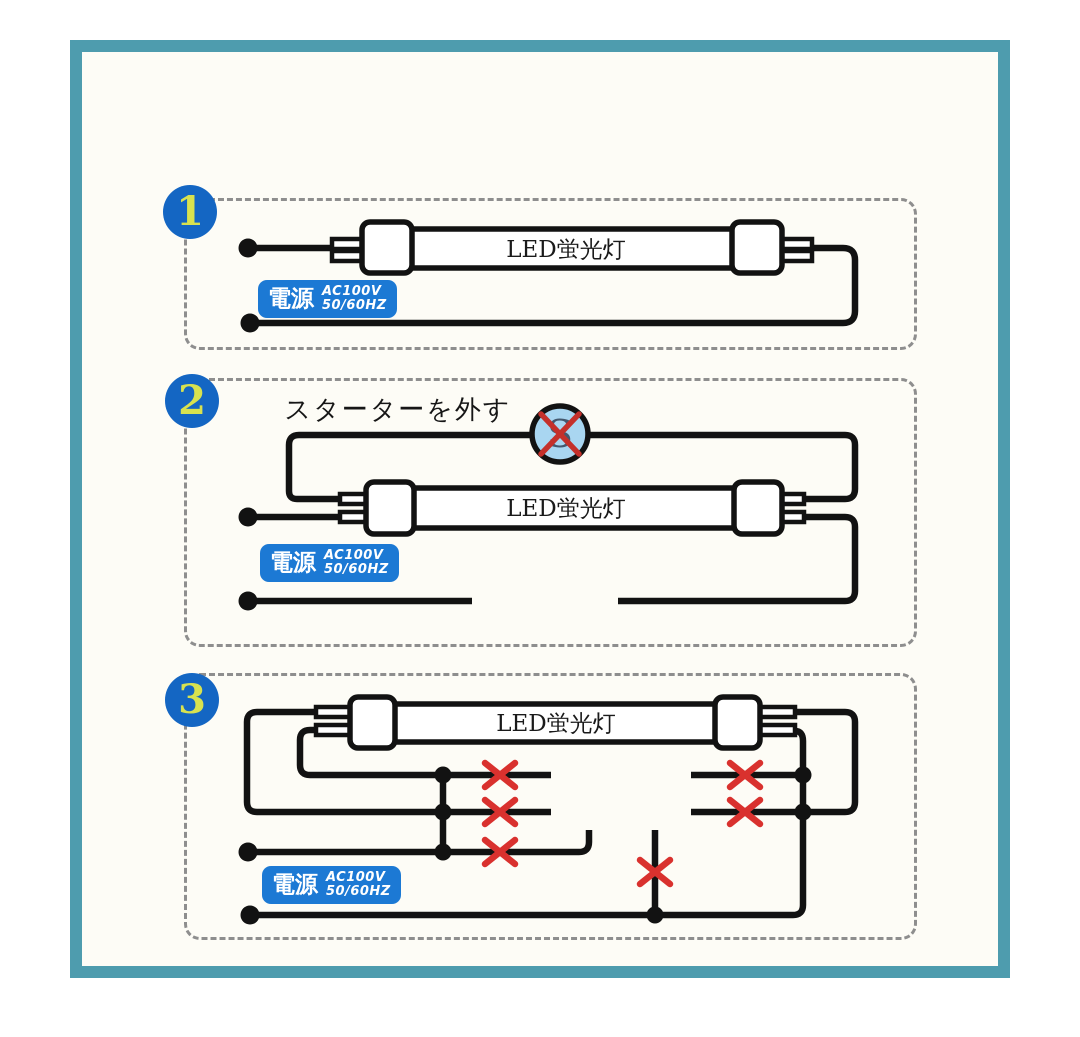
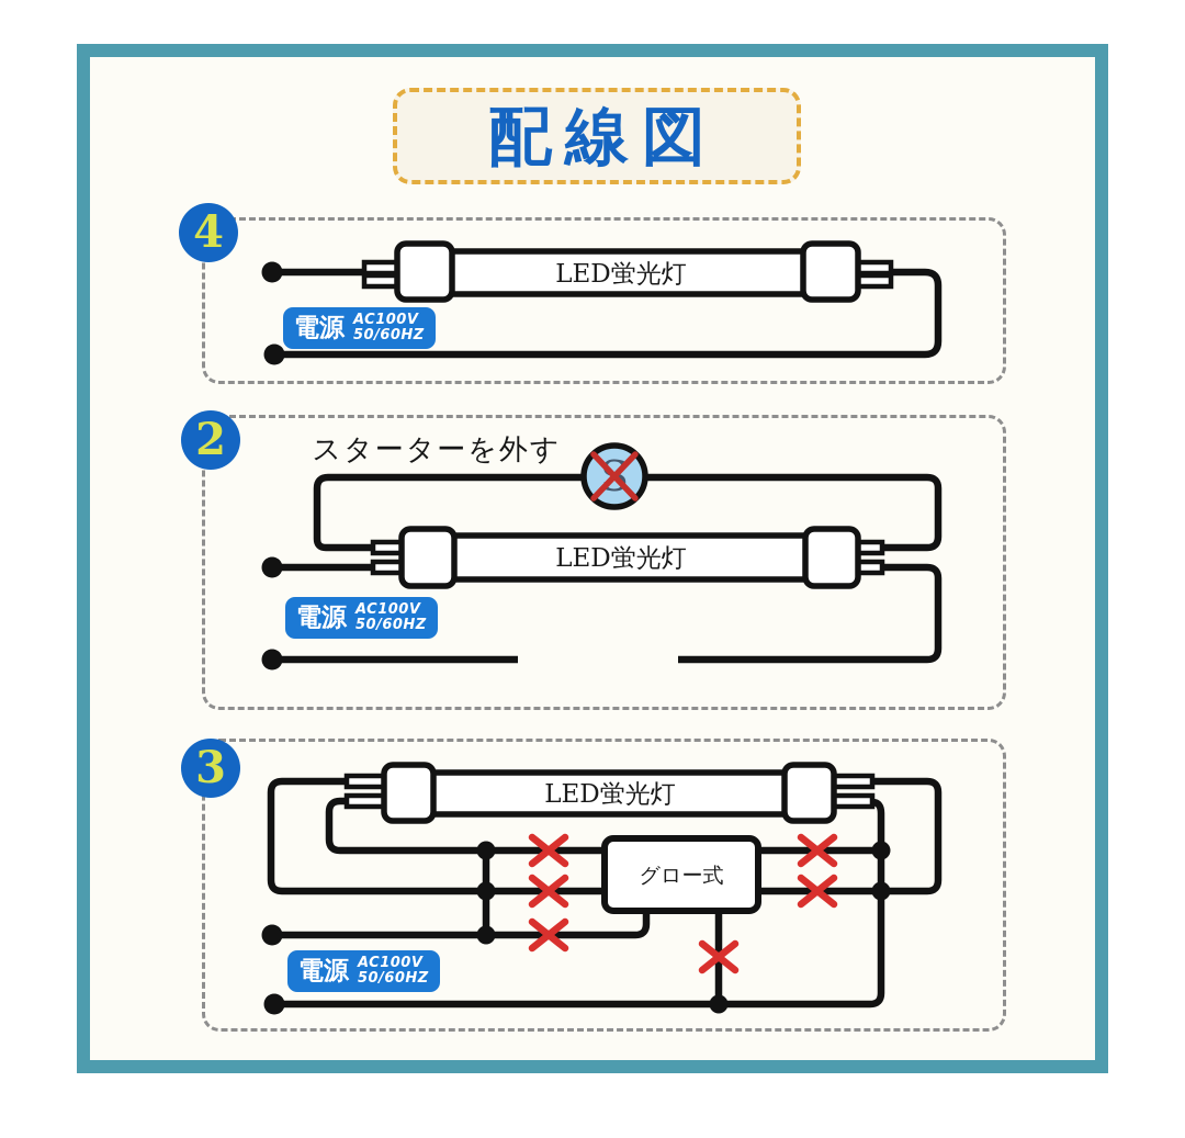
+ 配線図
- 1
+ 4
  2
  3
  LED蛍光灯
  スターターを外す
  LED蛍光灯
  LED蛍光灯
+ グロー式
  電源
  AC100V
  50/60HZ
  電源
  AC100V
  50/60HZ
  電源
  AC100V
  50/60HZ
